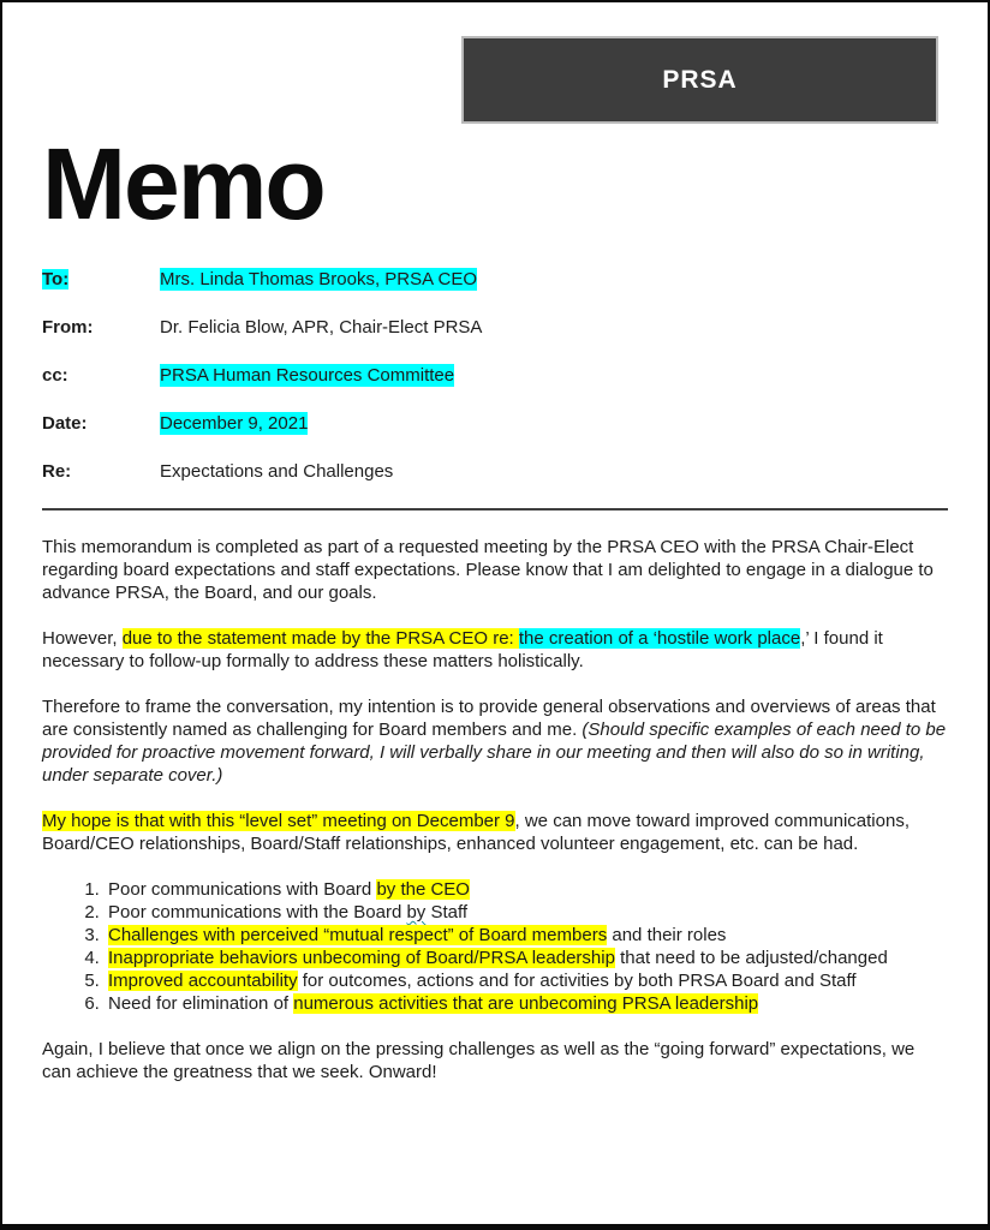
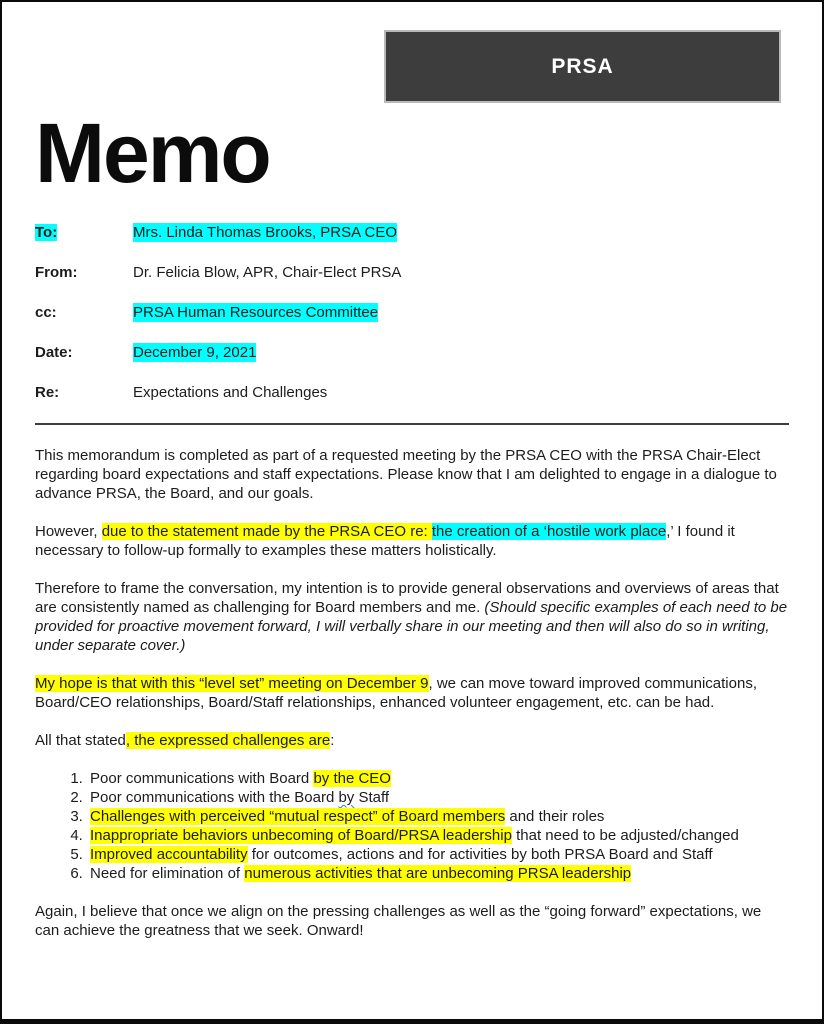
  PRSA
  Memo
  To:
  Mrs. Linda Thomas Brooks, PRSA CEO
  From:
  Dr. Felicia Blow, APR, Chair-Elect PRSA
  cc:
  PRSA Human Resources Committee
  Date:
  December 9, 2021
  Re:
  Expectations and Challenges
  This memorandum is completed as part of a requested meeting by the PRSA CEO with the PRSA Chair-Elect regarding board expectations and staff expectations. Please know that I am delighted to engage in a dialogue to advance PRSA, the Board, and our goals.
- However, due to the statement made by the PRSA CEO re: the creation of a ‘hostile work place,’ I found it necessary to follow-up formally to address these matters holistically.
+ However, due to the statement made by the PRSA CEO re: the creation of a ‘hostile work place,’ I found it necessary to follow-up formally to examples these matters holistically.
  Therefore to frame the conversation, my intention is to provide general observations and overviews of areas that are consistently named as challenging for Board members and me. (Should specific examples of each need to be provided for proactive movement forward, I will verbally share in our meeting and then will also do so in writing, under separate cover.)
  My hope is that with this “level set” meeting on December 9, we can move toward improved communications, Board/CEO relationships, Board/Staff relationships, enhanced volunteer engagement, etc. can be had.
+ All that stated, the expressed challenges are:
  Poor communications with Board by the CEO
  Poor communications with the Board by Staff
  Challenges with perceived “mutual respect” of Board members and their roles
  Inappropriate behaviors unbecoming of Board/PRSA leadership that need to be adjusted/changed
  Improved accountability for outcomes, actions and for activities by both PRSA Board and Staff
  Need for elimination of numerous activities that are unbecoming PRSA leadership
  Again, I believe that once we align on the pressing challenges as well as the “going forward” expectations, we can achieve the greatness that we seek. Onward!
